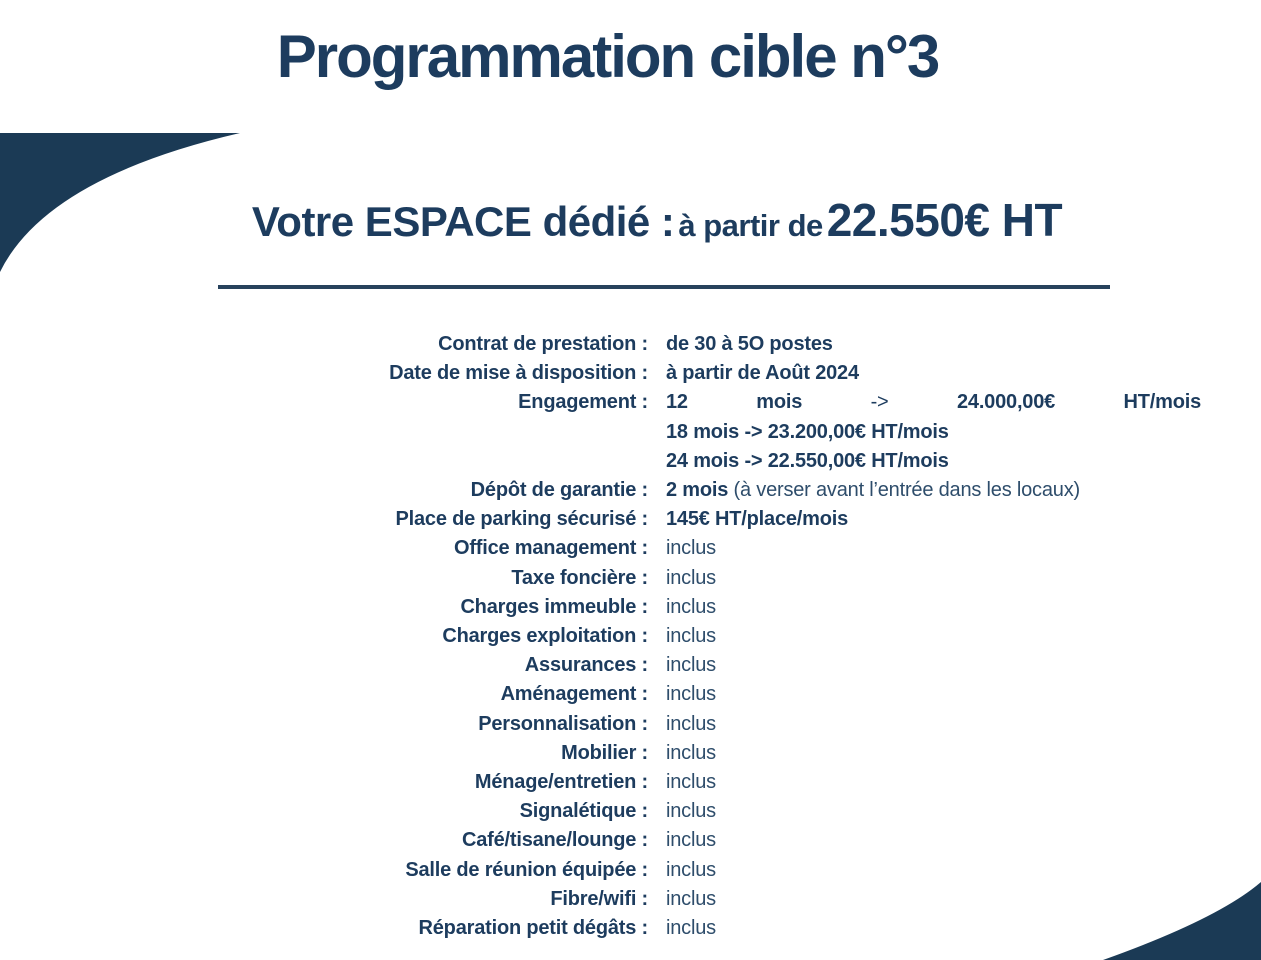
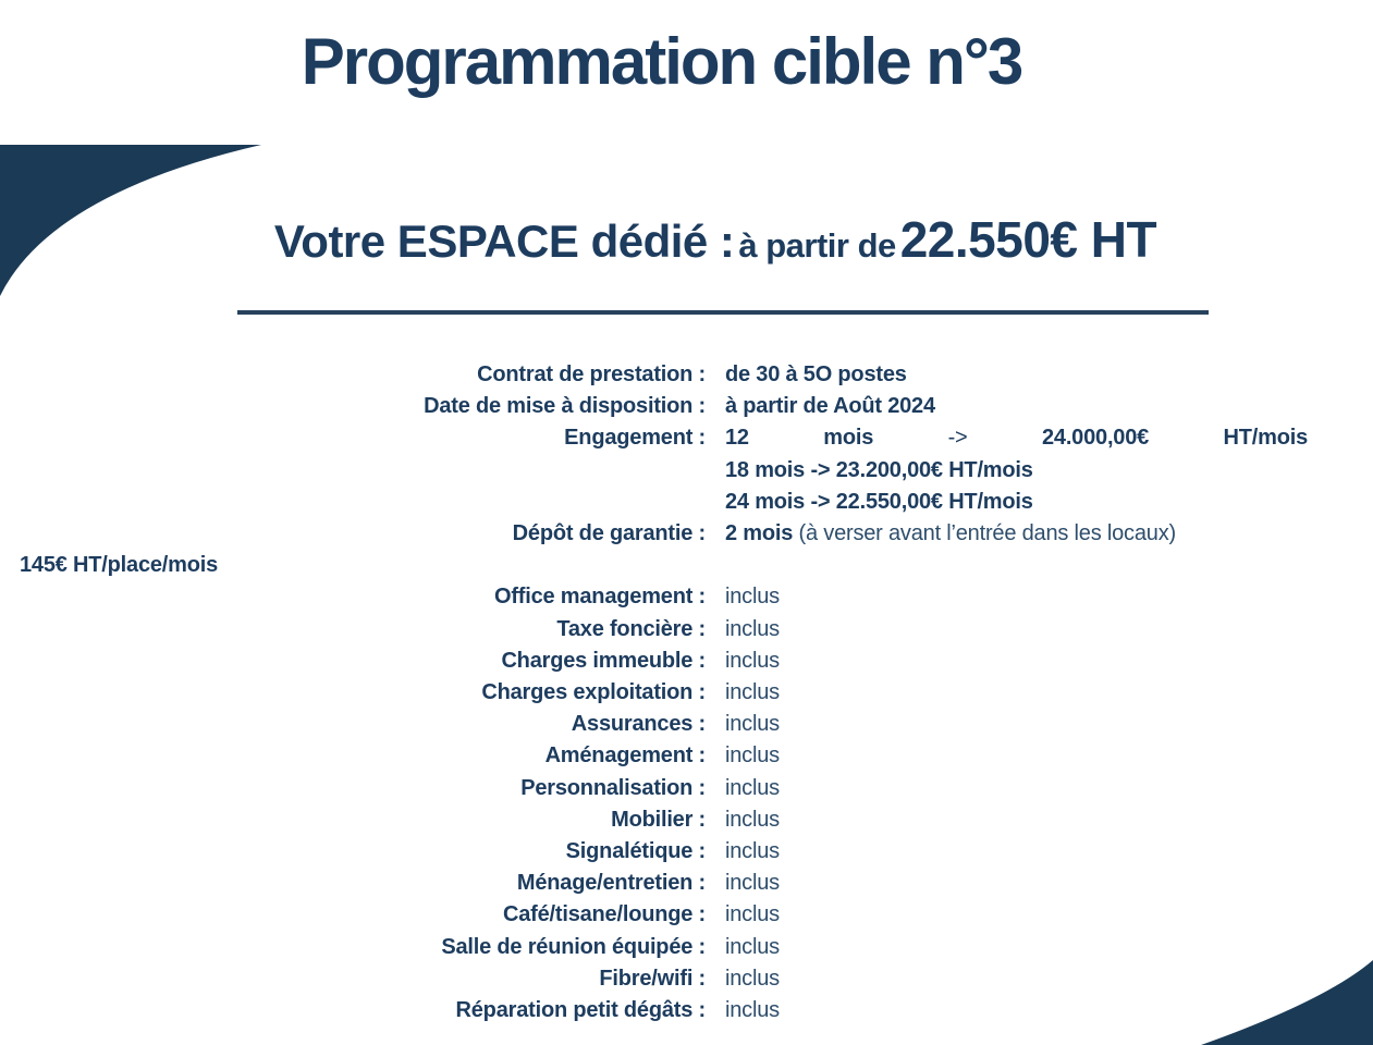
  Programmation cible n°3
  Votre ESPACE dédié : à partir de 22.550€ HT
  Contrat de prestation :
  de 30 à 5O postes
  Date de mise à disposition :
  à partir de Août 2024
  Engagement :
  12
  mois
  ->
  24.000,00€
  HT/mois
  18 mois -> 23.200,00€ HT/mois
  24 mois -> 22.550,00€ HT/mois
  Dépôt de garantie :
  2 mois (à verser avant l’entrée dans les locaux)
- Place de parking sécurisé :
  145€ HT/place/mois
  Office management :
  inclus
  Taxe foncière :
  inclus
  Charges immeuble :
  inclus
  Charges exploitation :
  inclus
  Assurances :
  inclus
  Aménagement :
  inclus
  Personnalisation :
  inclus
  Mobilier :
  inclus
- Ménage/entretien :
+ Signalétique :
  inclus
- Signalétique :
+ Ménage/entretien :
  inclus
  Café/tisane/lounge :
  inclus
  Salle de réunion équipée :
  inclus
  Fibre/wifi :
  inclus
  Réparation petit dégâts :
  inclus
